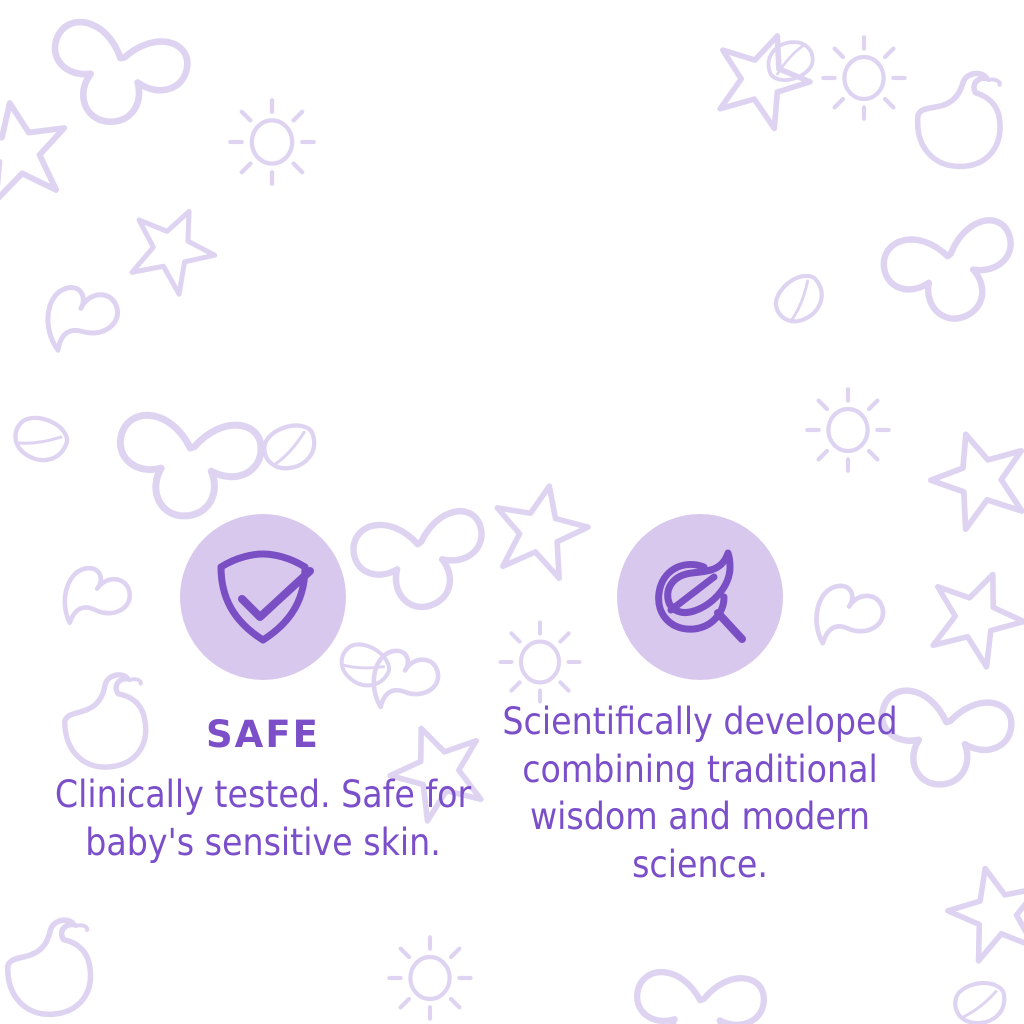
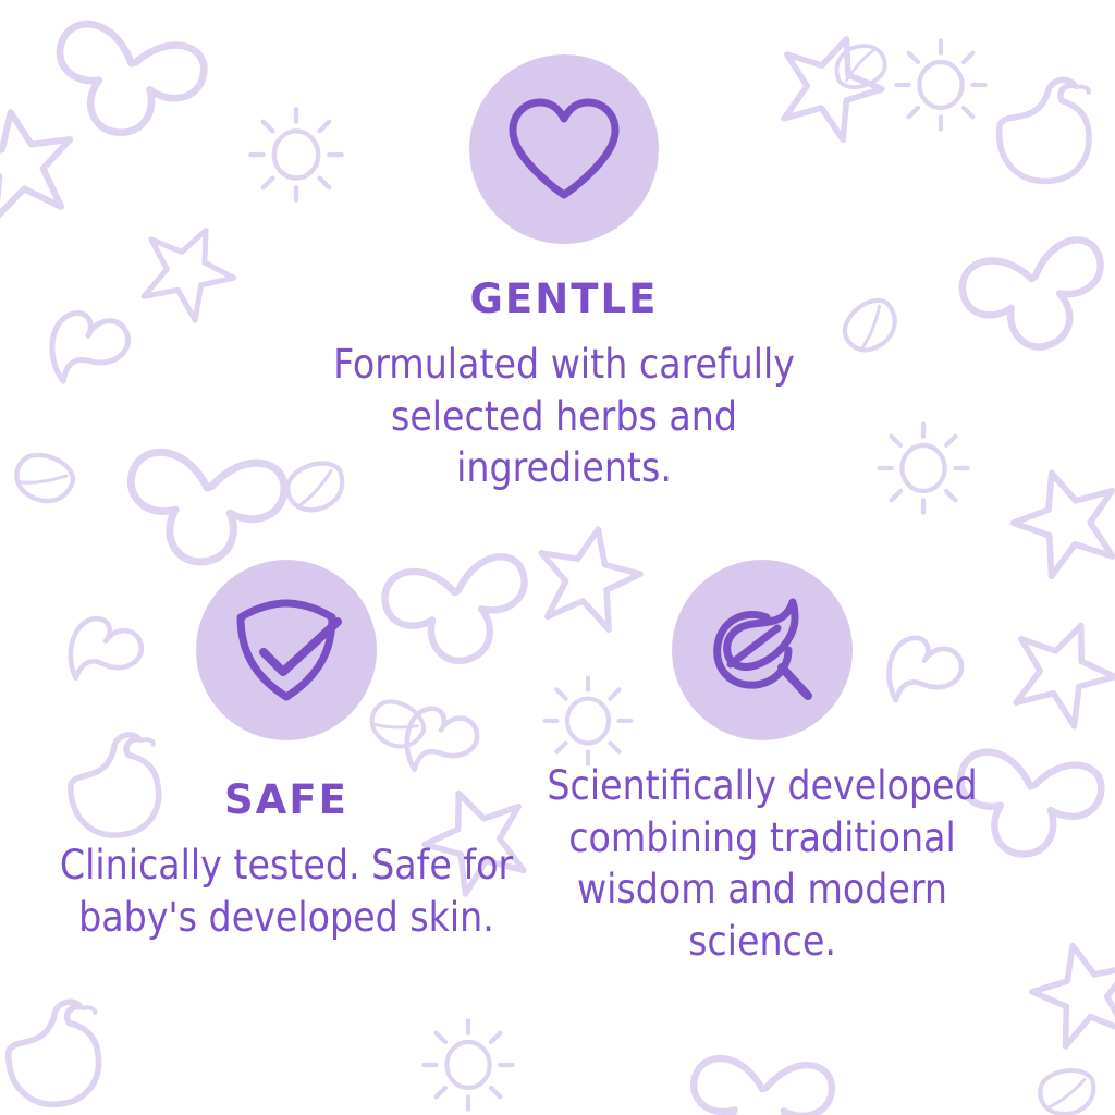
+ GENTLE
+ Formulated with carefully selected herbs and ingredients.
  SAFE
- Clinically tested. Safe for baby's sensitive skin.
+ Clinically tested. Safe for baby's developed skin.
  Scientifically developed combining traditional wisdom and modern science.
